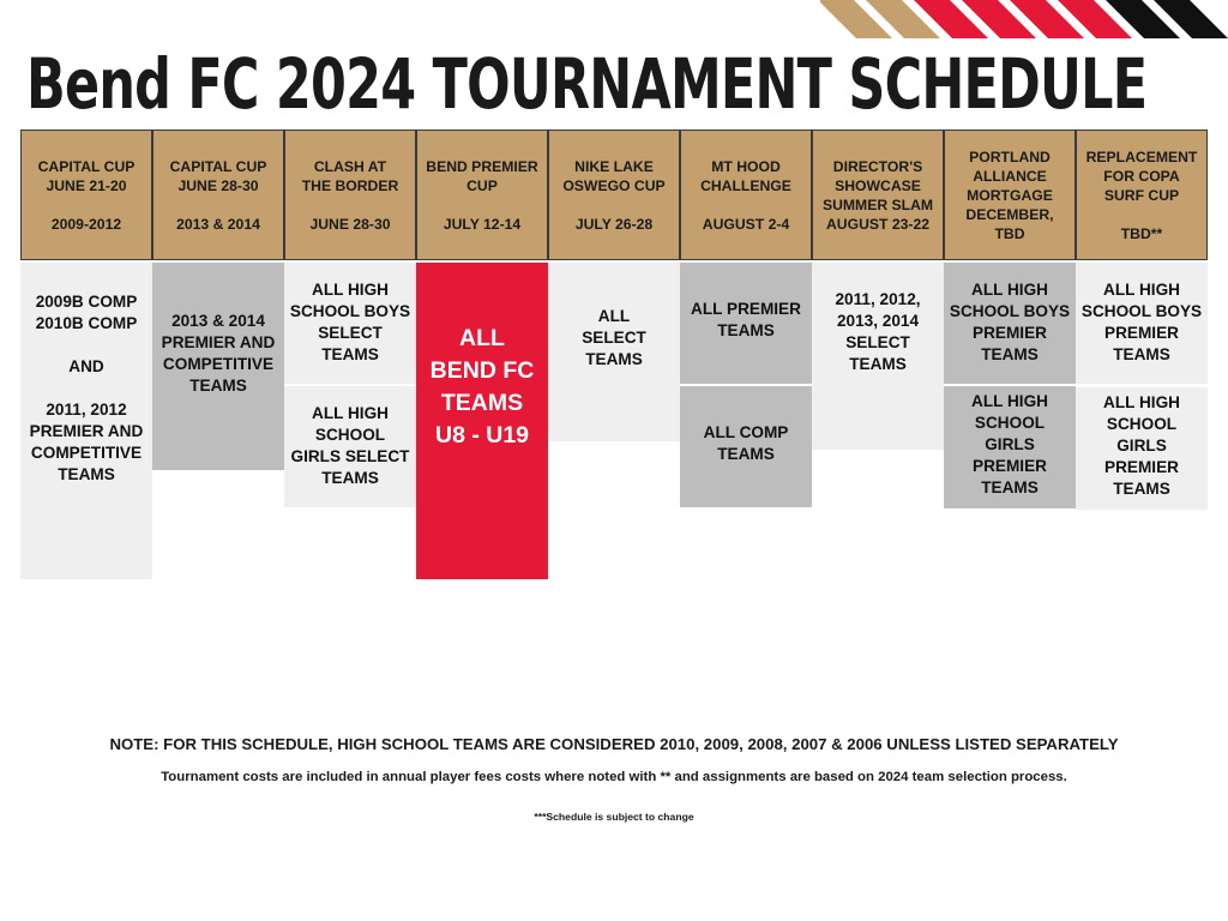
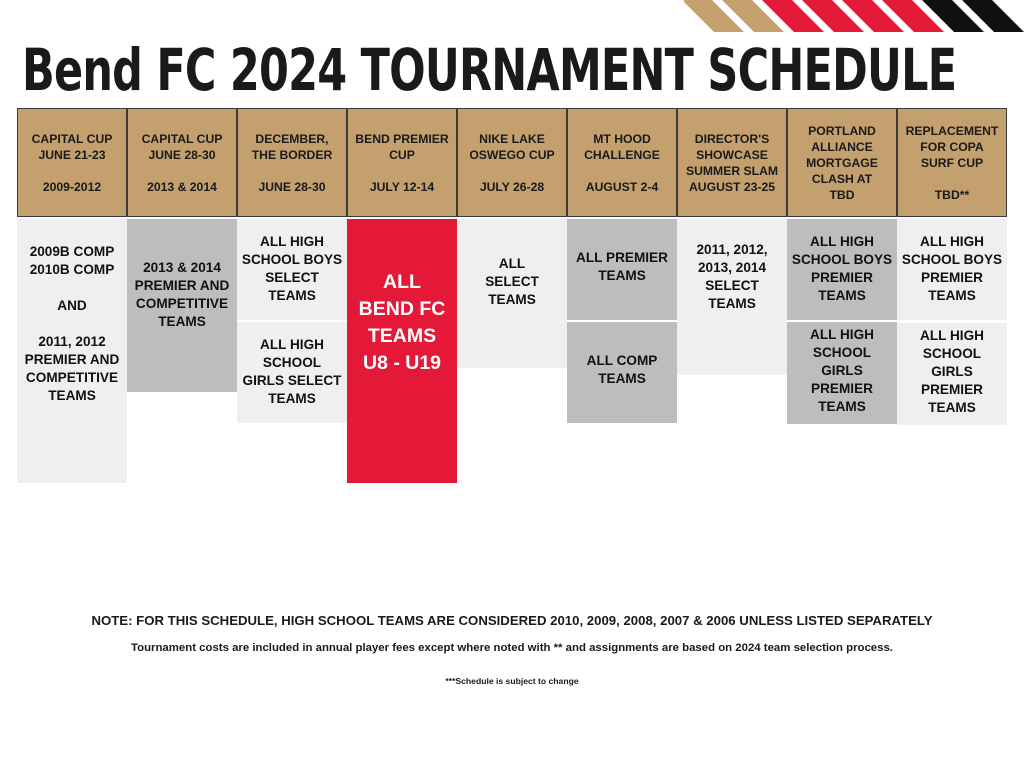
  Bend FC 2024 TOURNAMENT SCHEDULE
  CAPITAL CUP
- JUNE 21-20
+ JUNE 21-23
  2009-2012
  2009B COMP
  2010B COMP
  AND
  2011, 2012
  PREMIER AND
  COMPETITIVE
  TEAMS
  CAPITAL CUP
  JUNE 28-30
  2013 & 2014
  2013 & 2014
  PREMIER AND
  COMPETITIVE
  TEAMS
- CLASH AT
+ DECEMBER,
  THE BORDER
  JUNE 28-30
  ALL HIGH
  SCHOOL BOYS
  SELECT
  TEAMS
  ALL HIGH
  SCHOOL
  GIRLS SELECT
  TEAMS
  BEND PREMIER
  CUP
  JULY 12-14
  ALL
  BEND FC
  TEAMS
  U8 - U19
  NIKE LAKE
  OSWEGO CUP
  JULY 26-28
  ALL
  SELECT
  TEAMS
  MT HOOD
  CHALLENGE
  AUGUST 2-4
  ALL PREMIER
  TEAMS
  ALL COMP
  TEAMS
  DIRECTOR'S
  SHOWCASE
  SUMMER SLAM
- AUGUST 23-22
+ AUGUST 23-25
  2011, 2012,
  2013, 2014
  SELECT
  TEAMS
  PORTLAND
  ALLIANCE
  MORTGAGE
- DECEMBER,
+ CLASH AT
  TBD
  ALL HIGH
  SCHOOL BOYS
  PREMIER
  TEAMS
  ALL HIGH
  SCHOOL
  GIRLS
  PREMIER
  TEAMS
  REPLACEMENT
  FOR COPA
  SURF CUP
  TBD**
  ALL HIGH
  SCHOOL BOYS
  PREMIER
  TEAMS
  ALL HIGH
  SCHOOL
  GIRLS
  PREMIER
  TEAMS
  NOTE: FOR THIS SCHEDULE, HIGH SCHOOL TEAMS ARE CONSIDERED 2010, 2009, 2008, 2007 & 2006 UNLESS LISTED SEPARATELY
- Tournament costs are included in annual player fees costs where noted with ** and assignments are based on 2024 team selection process.
+ Tournament costs are included in annual player fees except where noted with ** and assignments are based on 2024 team selection process.
  ***Schedule is subject to change
